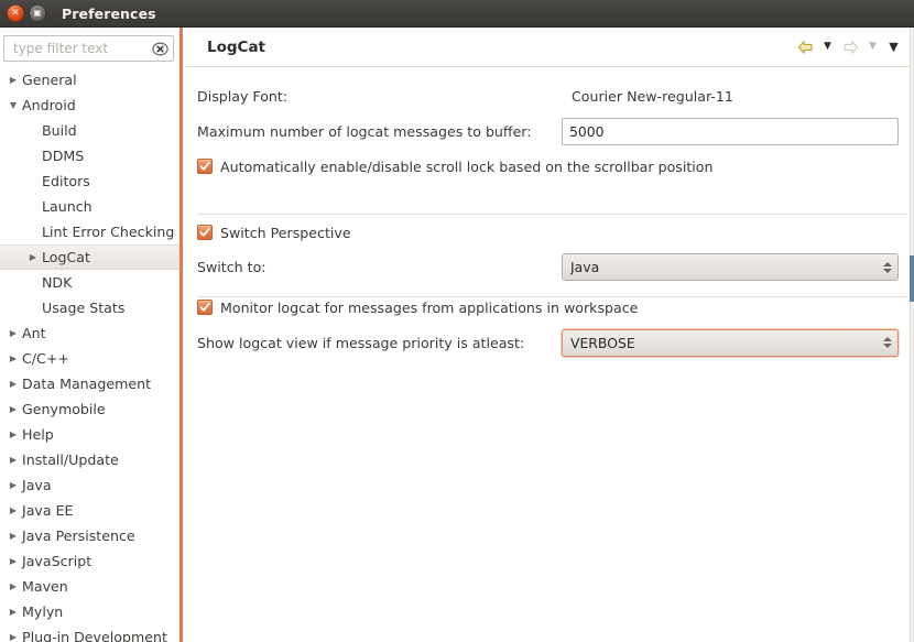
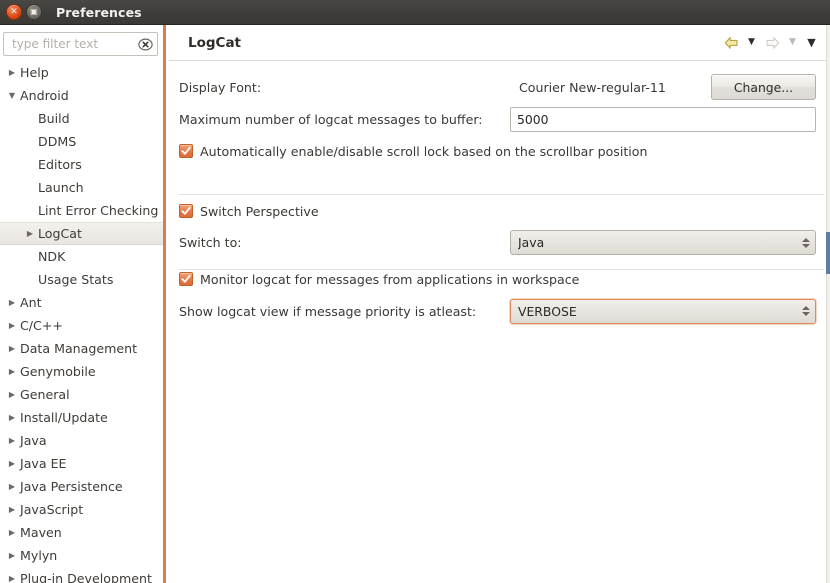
  ✕
  ▣
  Preferences
  type filter text
  ▶
- General
+ Help
  ▼
  Android
  Build
  DDMS
  Editors
  Launch
  Lint Error Checking
  ▶
  LogCat
  NDK
  Usage Stats
  ▶
  Ant
  ▶
  C/C++
  ▶
  Data Management
  ▶
  Genymobile
  ▶
- Help
+ General
  ▶
  Install/Update
  ▶
  Java
  ▶
  Java EE
  ▶
  Java Persistence
  ▶
  JavaScript
  ▶
  Maven
  ▶
  Mylyn
  ▶
  Plug-in Development
  LogCat
  ▼
  ▼
  ▼
  Display Font:
  Courier New-regular-11
+ Change...
  Maximum number of logcat messages to buffer:
  5000
  Automatically enable/disable scroll lock based on the scrollbar position
  Switch Perspective
  Switch to:
  Java
  Monitor logcat for messages from applications in workspace
  Show logcat view if message priority is atleast:
  VERBOSE
